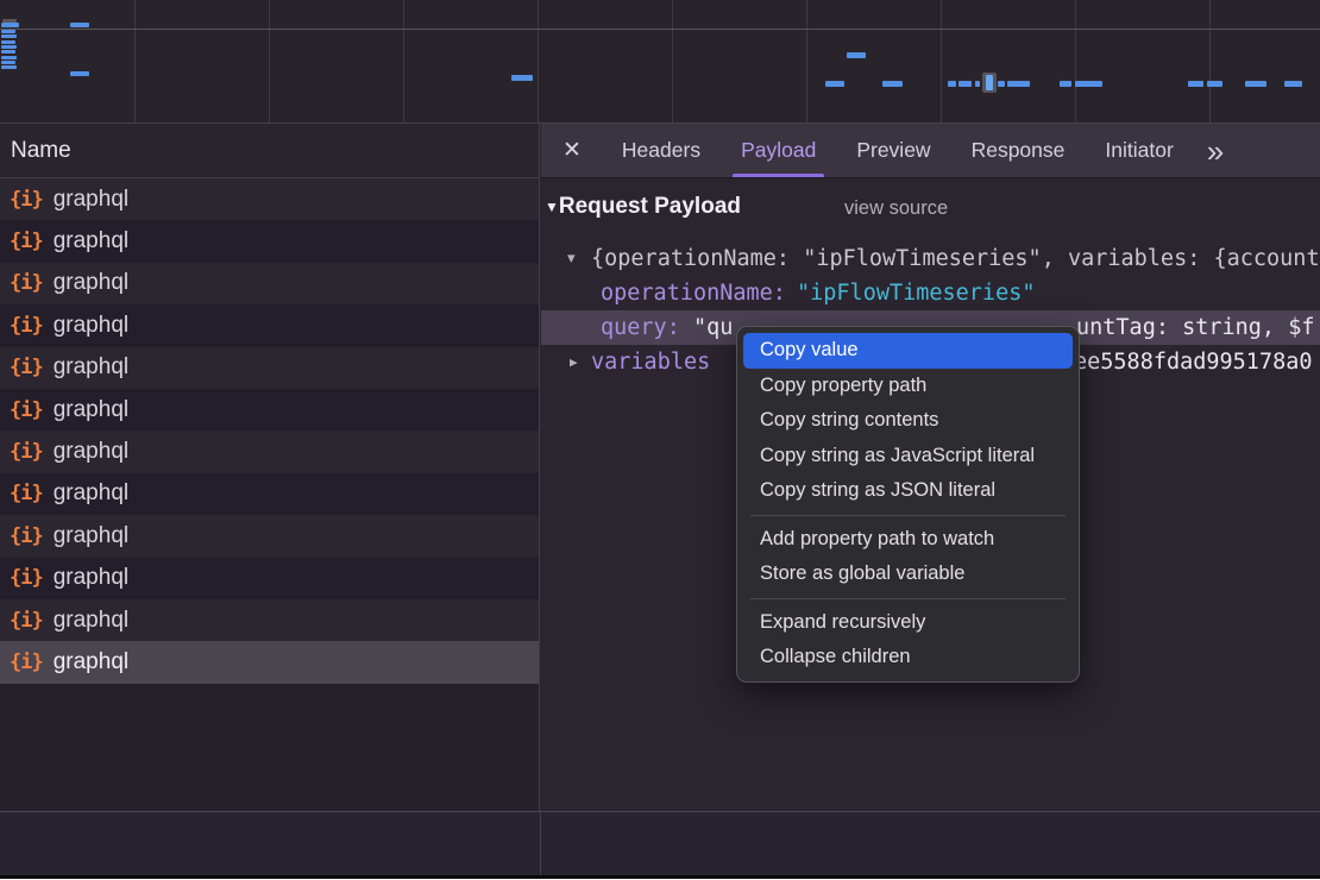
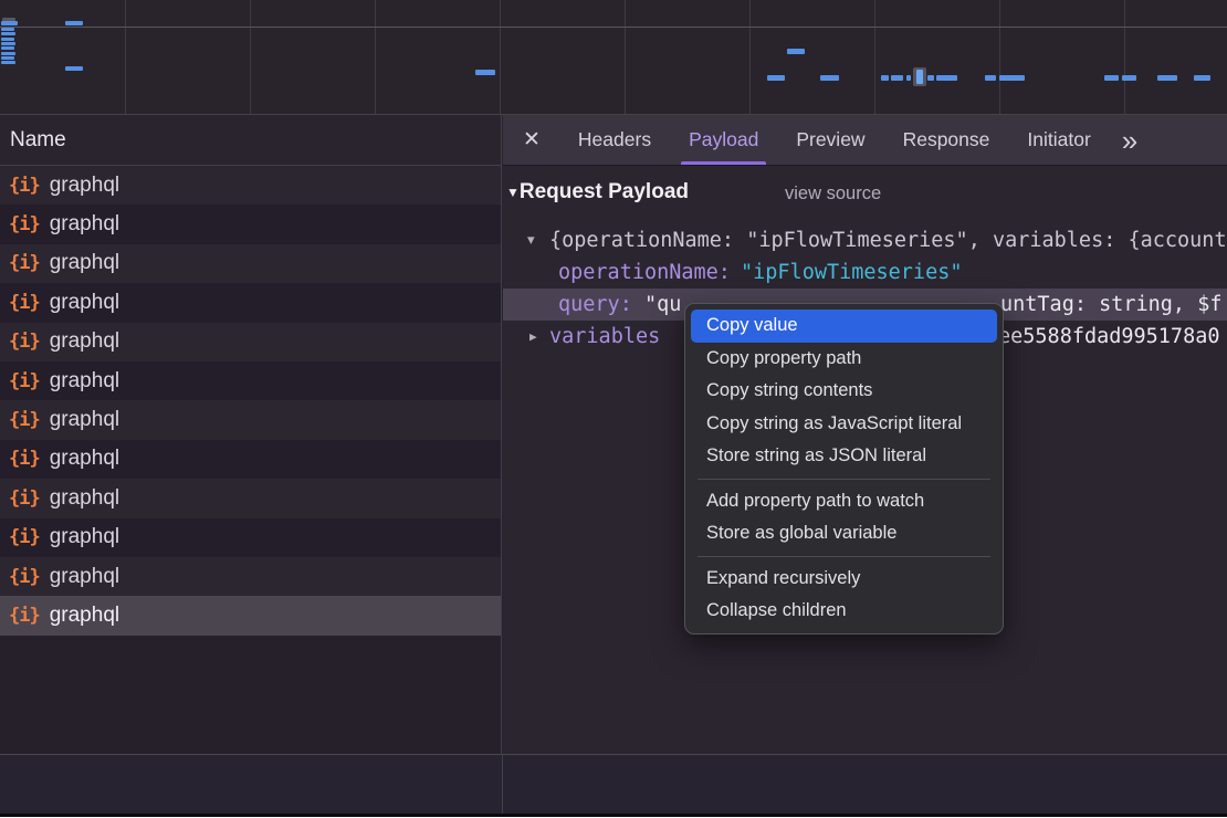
  Name
  {i}
  graphql
  {i}
  graphql
  {i}
  graphql
  {i}
  graphql
  {i}
  graphql
  {i}
  graphql
  {i}
  graphql
  {i}
  graphql
  {i}
  graphql
  {i}
  graphql
  {i}
  graphql
  {i}
  graphql
  ✕
  Headers
  Payload
  Preview
  Response
  Initiator
  »
  ▼Request Payload
  view source
  ▼
  {operationName: "ipFlowTimeseries", variables: {account
  operationName:
  "ipFlowTimeseries"
  query:
  "qu
  untTag: string, $f
  ▶
  variables
  ee5588fdad995178a0
  Copy value
  Copy property path
  Copy string contents
  Copy string as JavaScript literal
- Copy string as JSON literal
+ Store string as JSON literal
  Add property path to watch
  Store as global variable
  Expand recursively
  Collapse children
